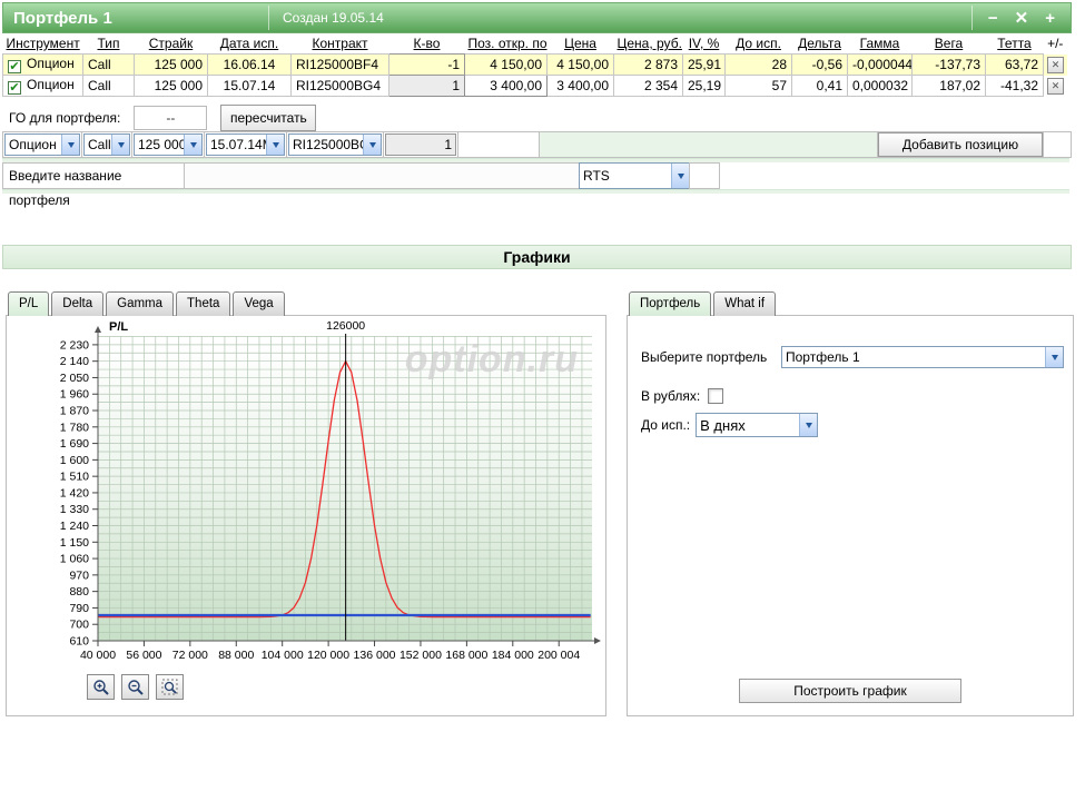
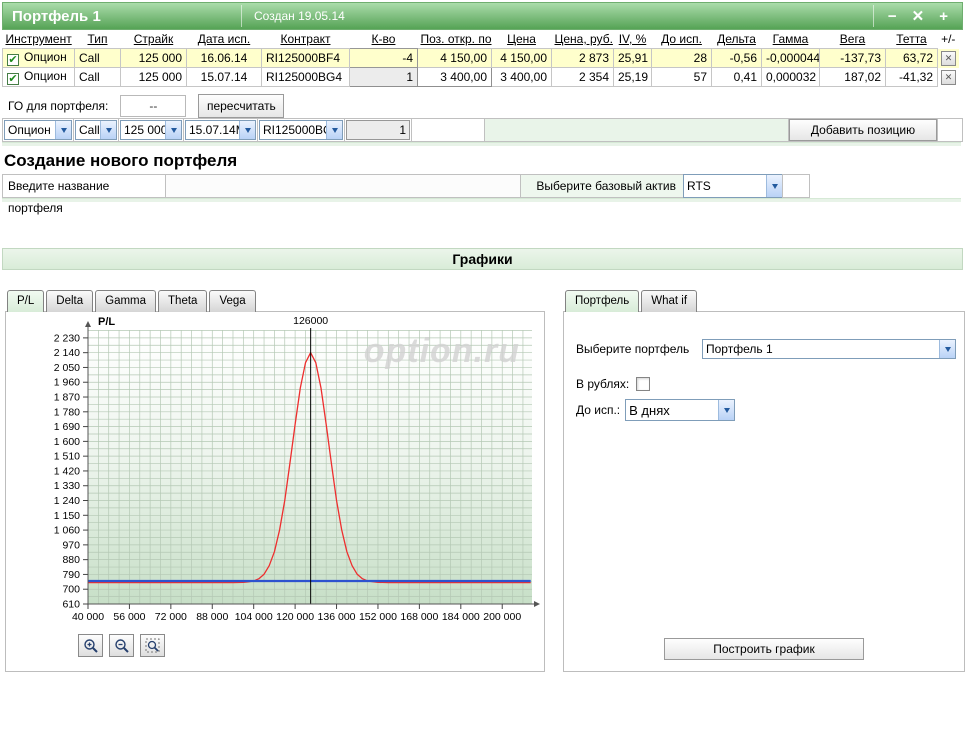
  Портфель 1
  Создан 19.05.14
  −
  ✕
  +
  Инструмент	Тип	Страйк	Дата исп.	Контракт	К-во	Поз. откр. по	Цена	Цена, руб.	IV, %	До исп.	Дельта	Гамма	Вега	Тетта	+/-
- ✔ Опцион	Call	125 000	16.06.14	RI125000BF4	-1	4 150,00	4 150,00	2 873	25,91	28	-0,56	-0,000044	-137,73	63,72	✕
+ ✔ Опцион	Call	125 000	16.06.14	RI125000BF4	-4	4 150,00	4 150,00	2 873	25,91	28	-0,56	-0,000044	-137,73	63,72	✕
  ✔ Опцион	Call	125 000	15.07.14	RI125000BG4	1	3 400,00	3 400,00	2 354	25,19	57	0,41	0,000032	187,02	-41,32	✕
  ГО для портфеля:
  --
  пересчитать
  Опцион
  Call
  125 00
  15.07.14
  RI125000B
  1
  Добавить позицию
+ Создание нового портфеля
  Введите название портфеля
+ Выберите базовый актив
  RTS
  Графики
  P/L
  Delta
  Gamma
  Theta
  Vega
  option.ru
  126000
  40 000
  56 000
  72 000
  88 000
  104 000
  120 000
  136 000
  152 000
  168 000
  184 000
- 200 004
+ 200 000
  610
  700
  790
  880
  970
  1 060
  1 150
  1 240
  1 330
  1 420
  1 510
  1 600
  1 690
  1 780
  1 870
  1 960
  2 050
  2 140
  2 230
  P/L
  Портфель
  What if
  Выберите портфель
  Портфель 1
  В рублях:
  До исп.:
  В днях
  Построить график
